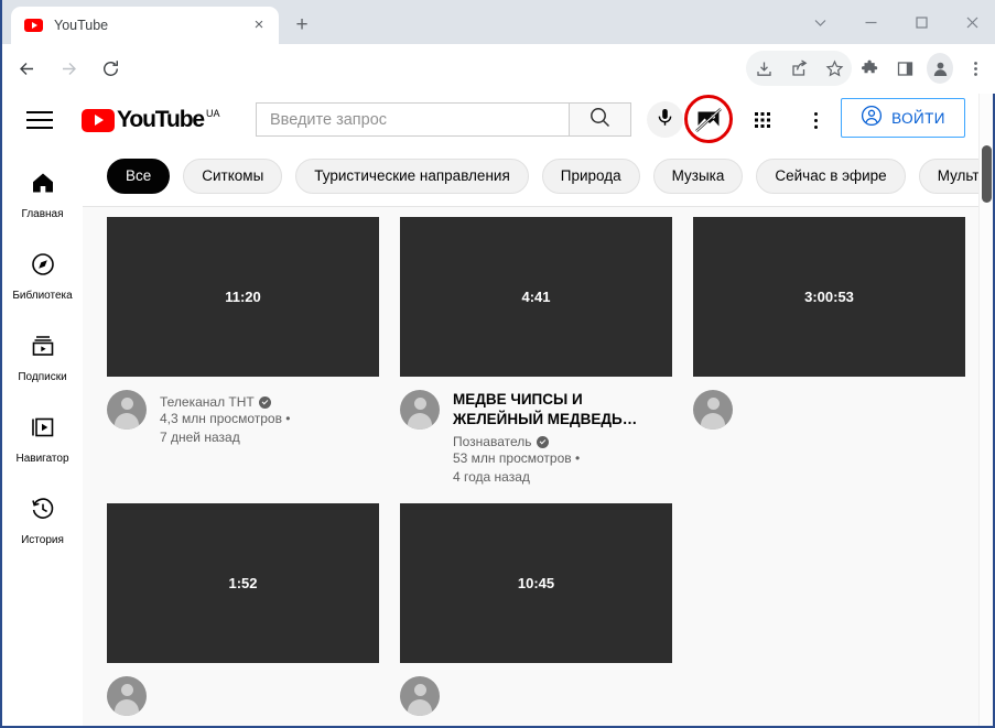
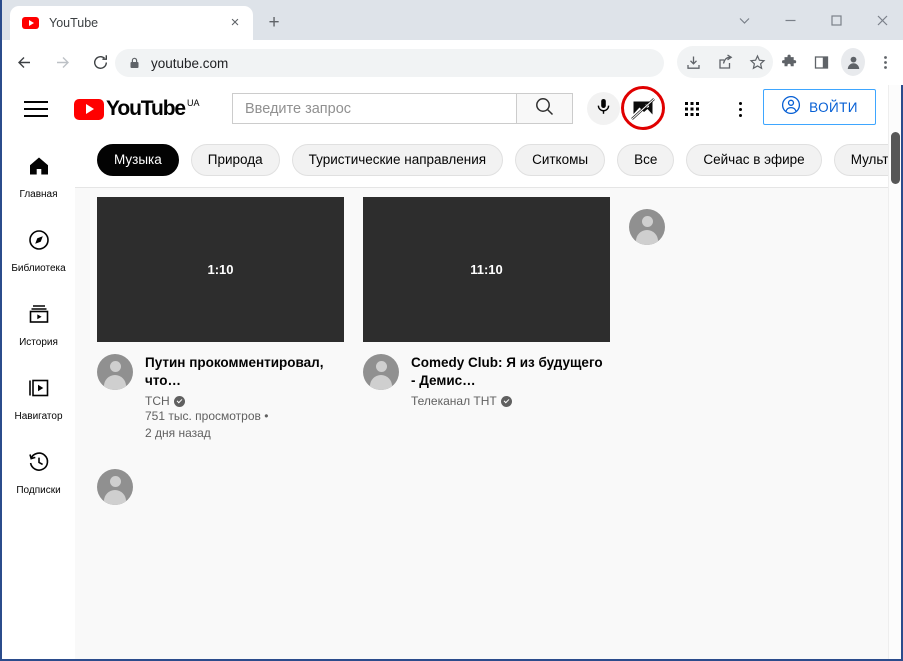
  YouTube
  ×
  +
+ youtube.com
  YouTube
  UA
  Введите запрос
  Главная
  Библиотека
- Подписки
+ История
  Навигатор
- История
+ Подписки
- Все
+ Музыка
- Ситкомы
+ Природа
  Туристические направления
- Природа
+ Ситкомы
- Музыка
+ Все
  Сейчас в эфире
  Мульт
+ 1:10
+ Путин прокомментировал, что…
+ ТСН
+ 751 тыс. просмотров •
+ 2 дня назад
- 11:20
+ 11:10
+ Comedy Club: Я из будущего - Демис…
  Телеканал ТНТ
- 4,3 млн просмотров •
- 7 дней назад
- 4:41
- МЕДВЕ ЧИПСЫ И ЖЕЛЕЙНЫЙ МЕДВЕДЬ…
- Познаватель
- 53 млн просмотров •
- 4 года назад
- 3:00:53
- 1:52
- 10:45
  ВОЙТИ
